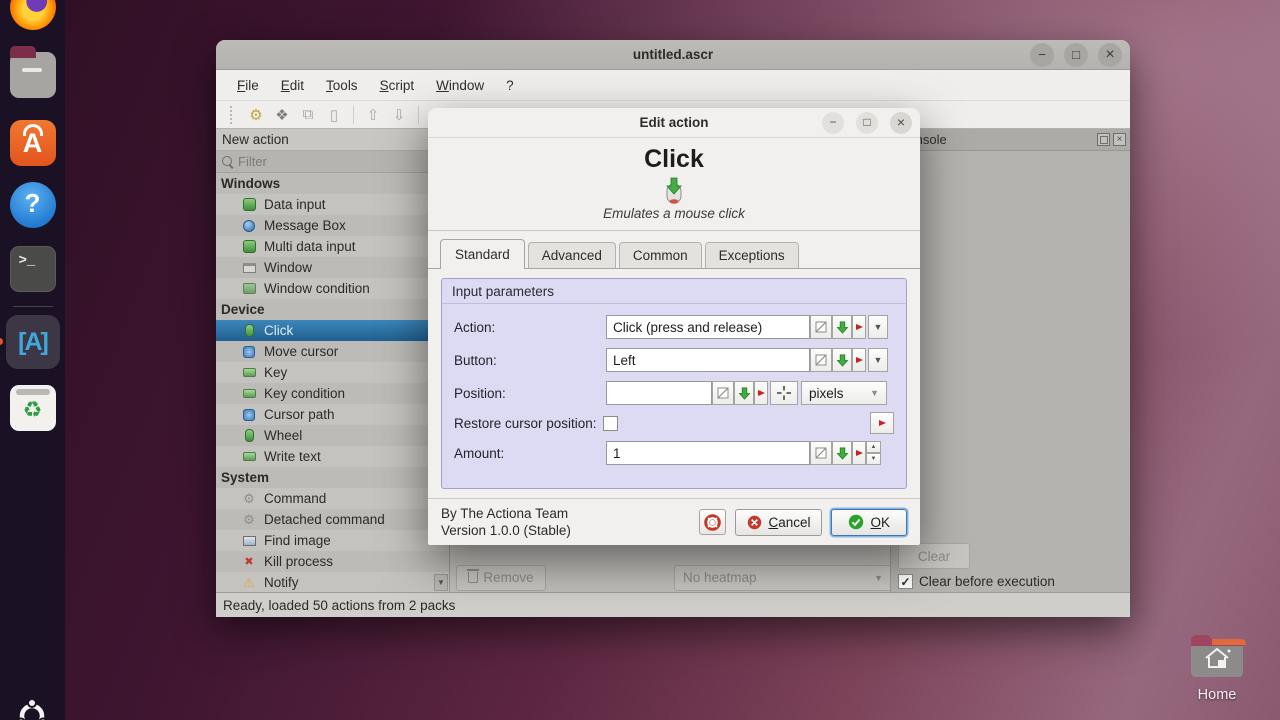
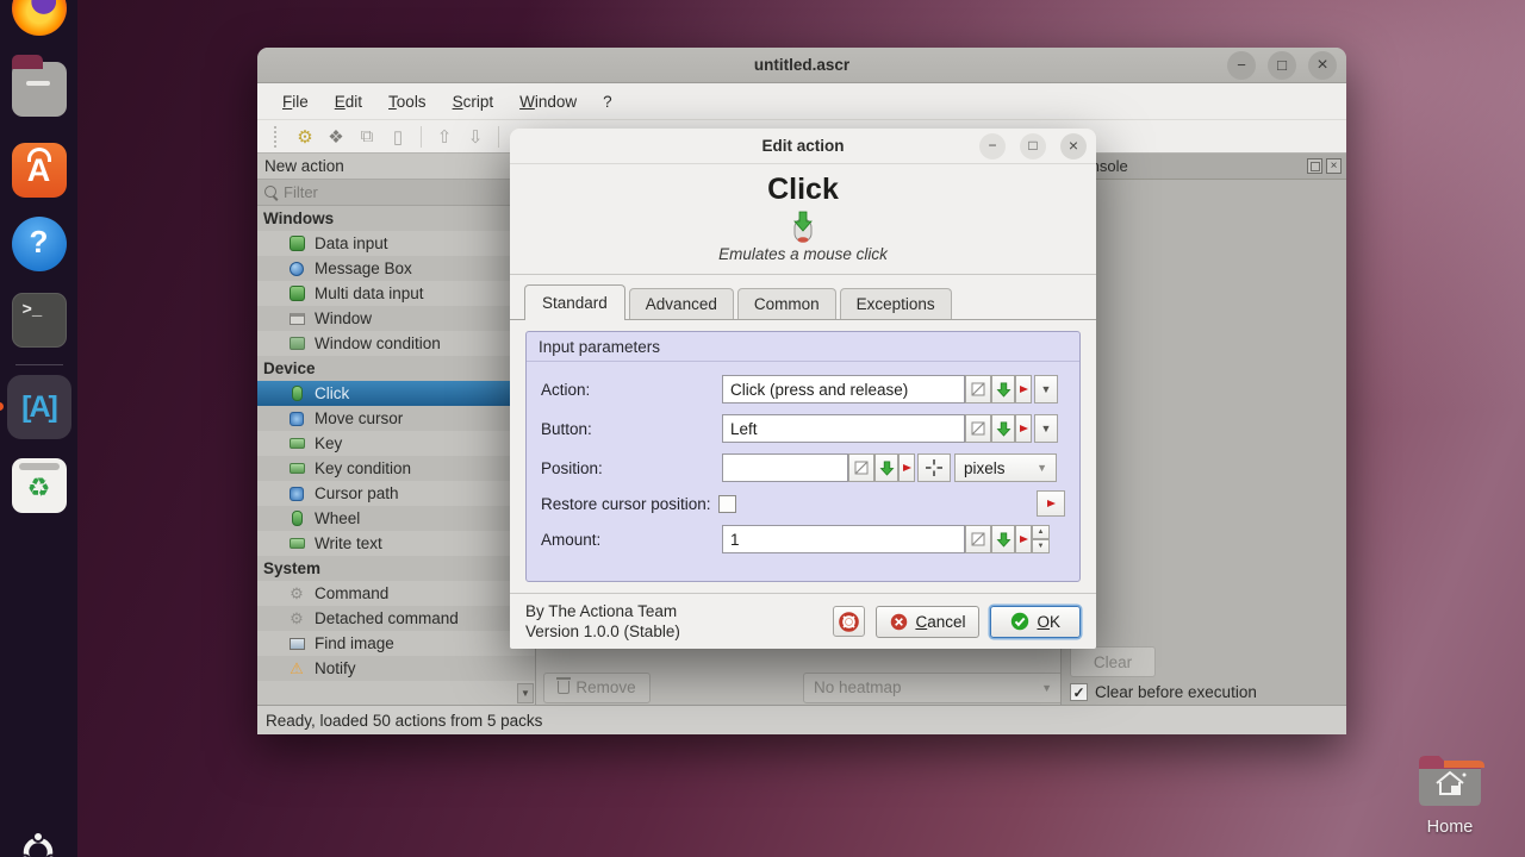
  A
  [A]
  untitled.ascr
  File
  Edit
  Tools
  Script
  Window
  ?
  ⚙
  ❖
  ⧉
  ▯
  ⇧
  ⇩
  New action
  Filter
  Windows
  Data input
  Message Box
  Multi data input
  Window
  Window condition
  Device
  Click
  Move cursor
  Key
  Key condition
  Cursor path
  Wheel
  Write text
  System
  Command
  Detached command
  Find image
- Kill process
  Notify
  ▼
  Remove
  No heatmap
  ▼
  Clear
  Clear before execution
- Ready, loaded 50 actions from 2 packs
+ Ready, loaded 50 actions from 5 packs
  Edit action
  Click
  Emulates a mouse click
  Standard
  Advanced
  Common
  Exceptions
  Input parameters
  Action:
  Click (press and release)
  ▼
  Button:
  Left
  ▼
  Position:
  pixels
  ▼
  Restore cursor position:
  Amount:
  1
  By The Actiona Team
  Version 1.0.0 (Stable)
  Cancel
  OK
  Home
